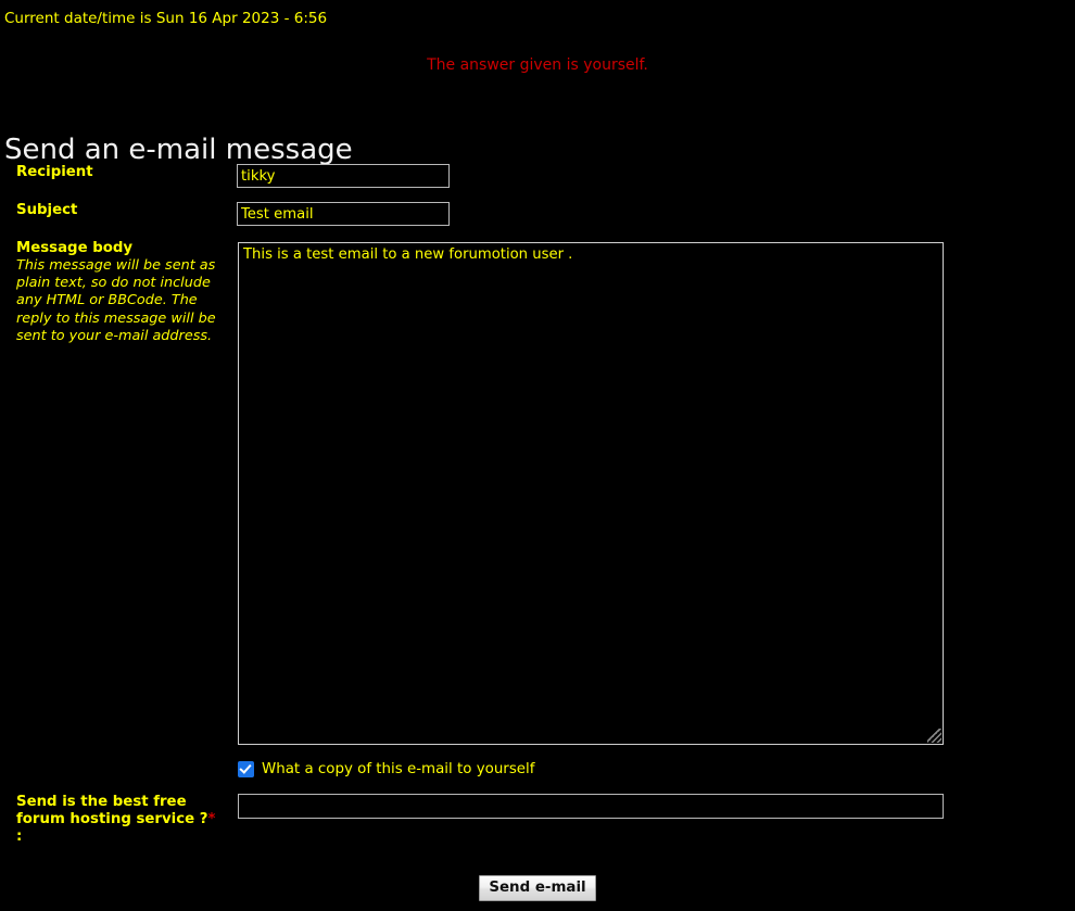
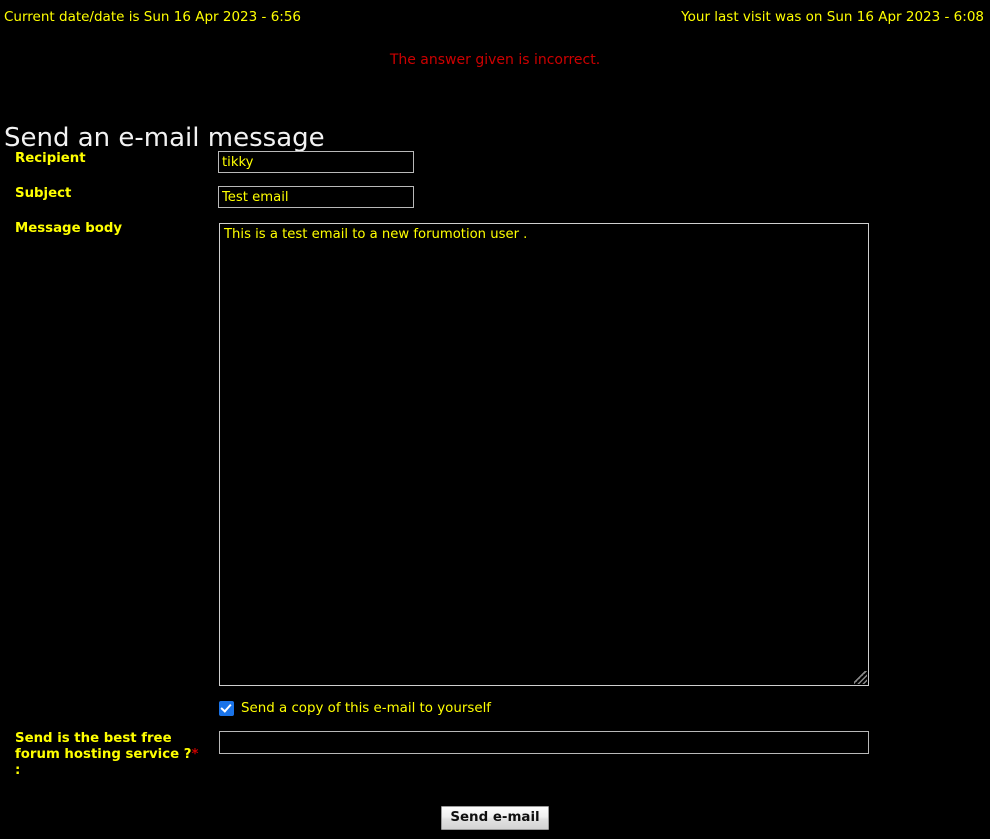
- Current date/time is Sun 16 Apr 2023 - 6:56
+ Current date/date is Sun 16 Apr 2023 - 6:56
+ Your last visit was on Sun 16 Apr 2023 - 6:08
- The answer given is yourself.
+ The answer given is incorrect.
  Send an e-mail message
  Recipient
  tikky
  Subject
  Test email
  Message body
- This message will be sent as plain text, so do not include any HTML or BBCode. The reply to this message will be sent to your e-mail address.
  This is a test email to a new forumotion user .
- What a copy of this e-mail to yourself
+ Send a copy of this e-mail to yourself
  Send is the best free forum hosting service ?*
  :
  Send e-mail
